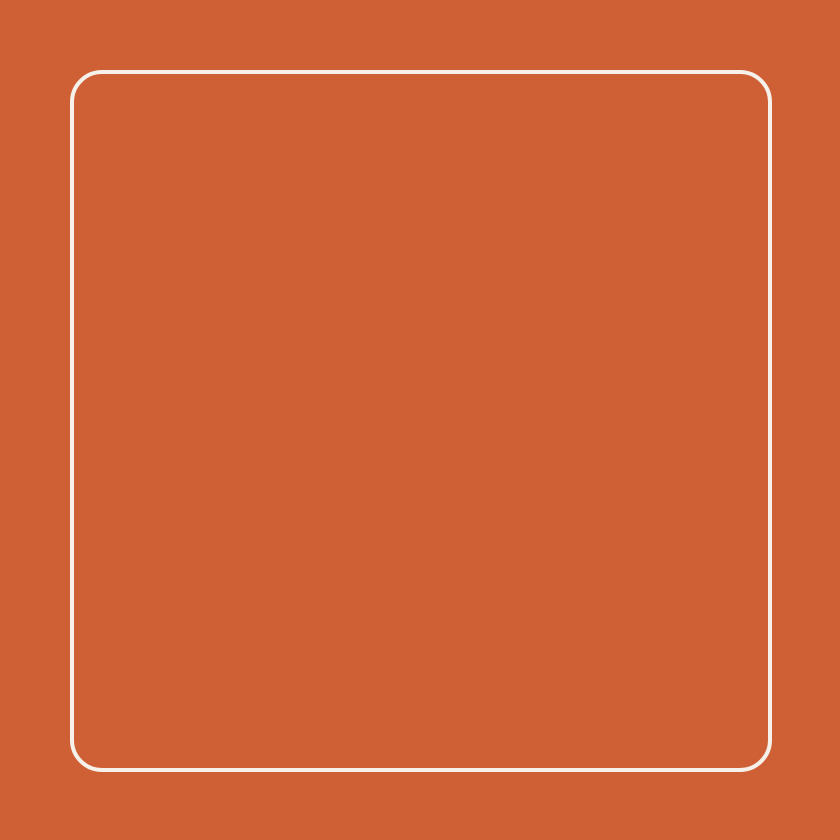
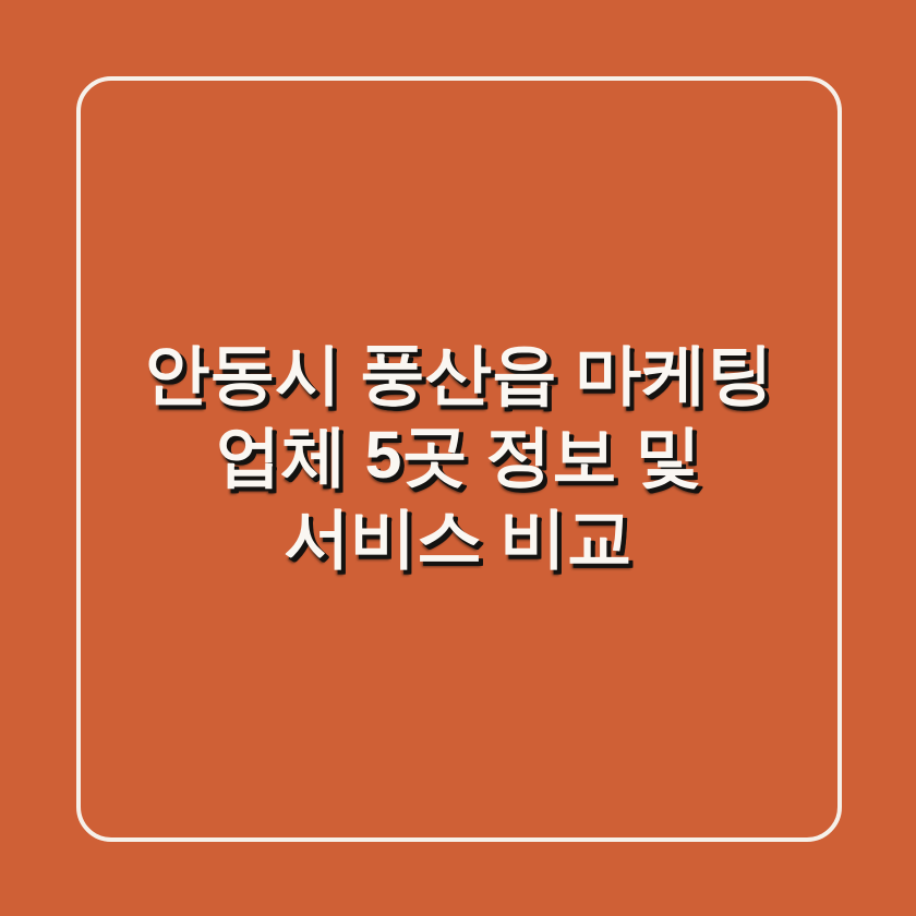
+ 안동시 풍산읍 마케팅
+ 업체 5곳 정보 및
+ 서비스 비교
